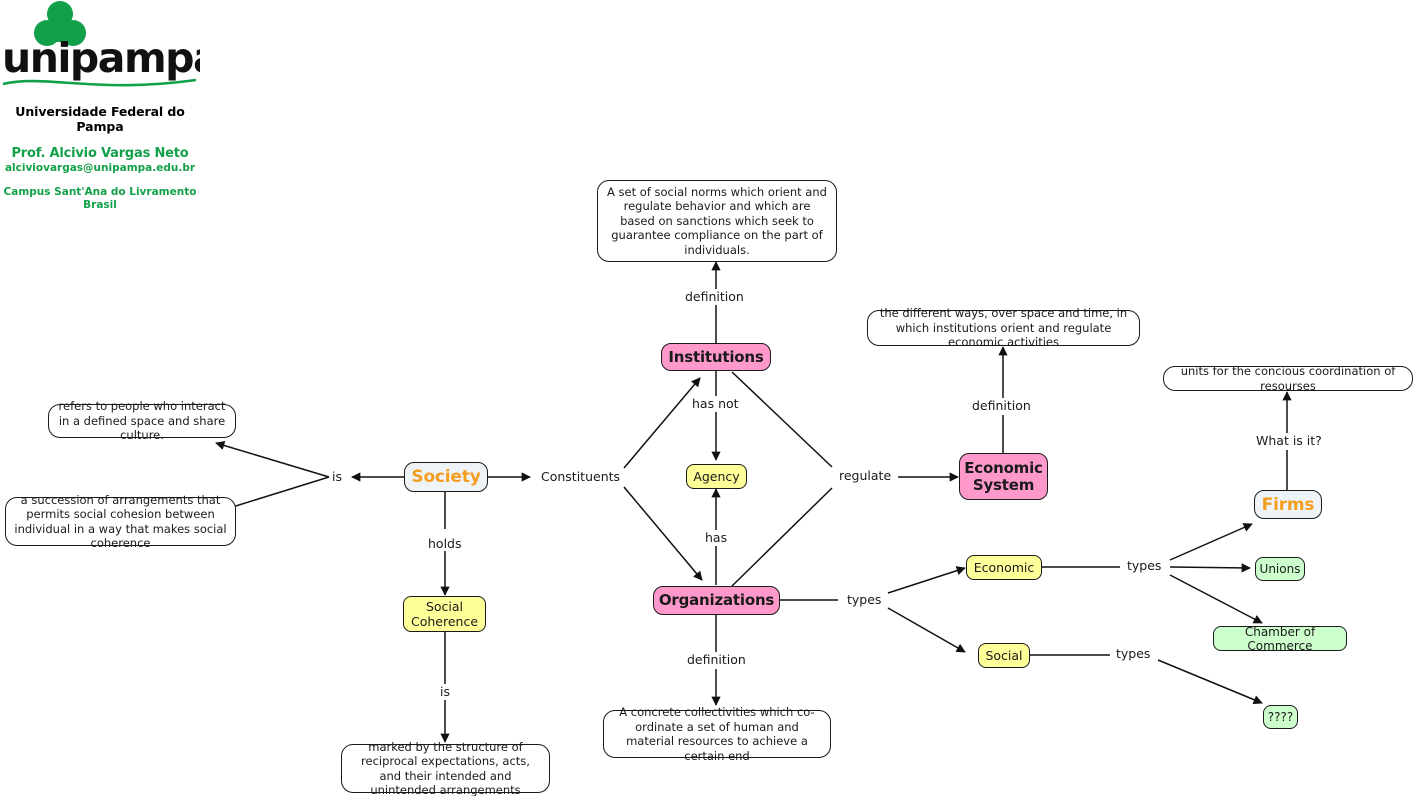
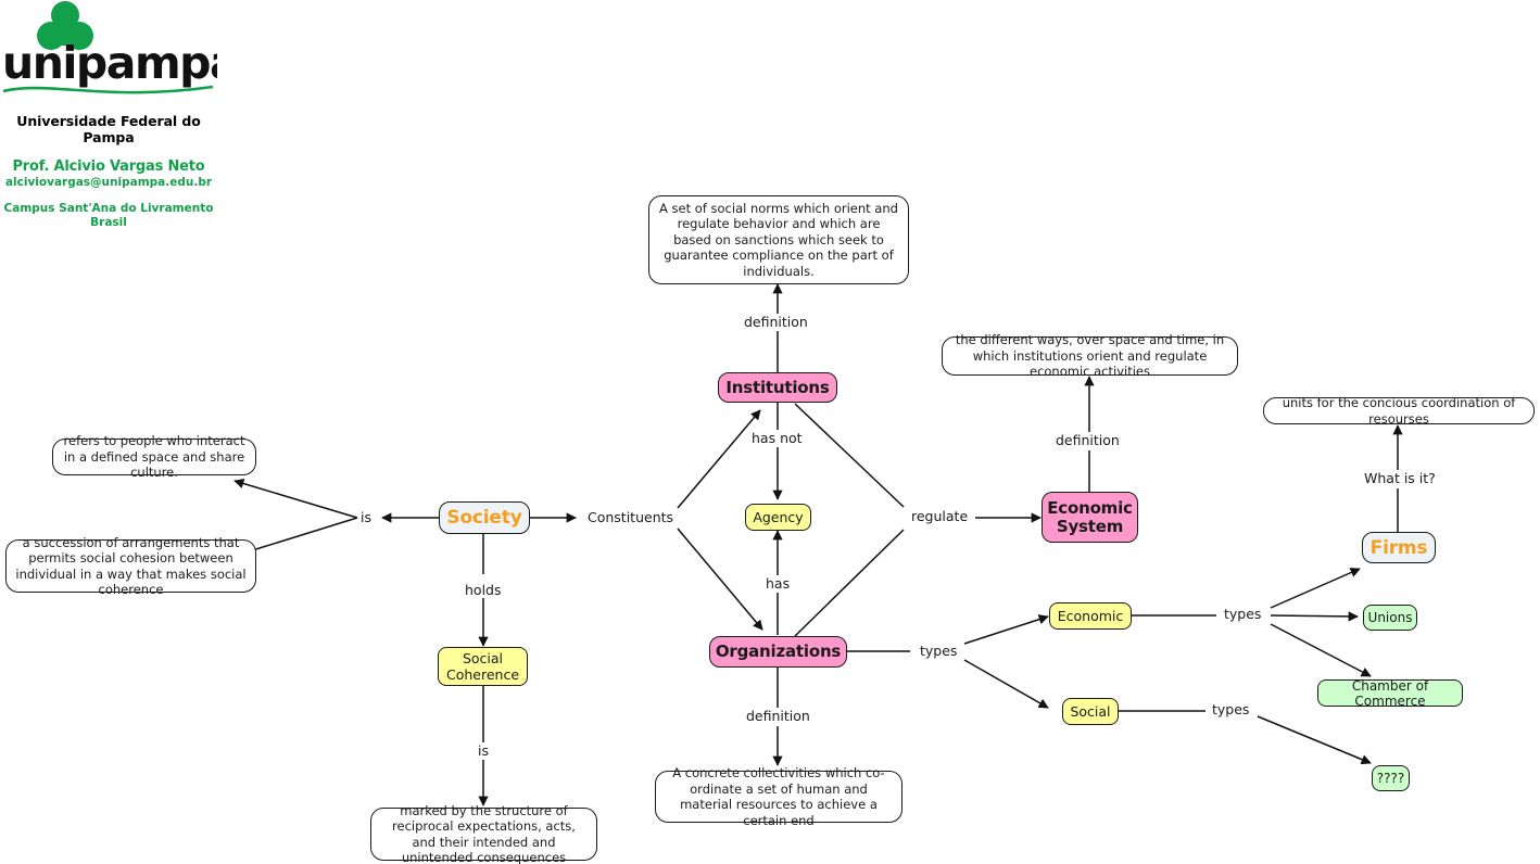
  unipamp
  Universidade Federal do Pampa
  Prof. Alcivio Vargas Neto
  alciviovargas@unipampa.edu.br
  Campus Sant'Ana do Livramento
  Brasil
  A set of social norms which orient and regulate behavior and which are based on sanctions which seek to guarantee compliance on the part of individuals.
  Institutions
  Agency
  Society
  refers to people who interact in a defined space and share culture.
  a succession of arrangements that permits social cohesion between individual in a way that makes social coherence
  Social Coherence
- marked by the structure of reciprocal expectations, acts, and their intended and unintended arrangements
+ marked by the structure of reciprocal expectations, acts, and their intended and unintended consequences
  Organizations
  A concrete collectivities which co-ordinate a set of human and material resources to achieve a certain end
  Economic System
  the different ways, over space and time, in which institutions orient and regulate economic activities
  Economic
  Social
  Firms
  units for the concious coordination of resourses
  Unions
  Chamber of Commerce
  ????
  definition
  has not
  is
  Constituents
  holds
  has
  is
  definition
  regulate
  definition
  types
  types
  types
  What is it?
